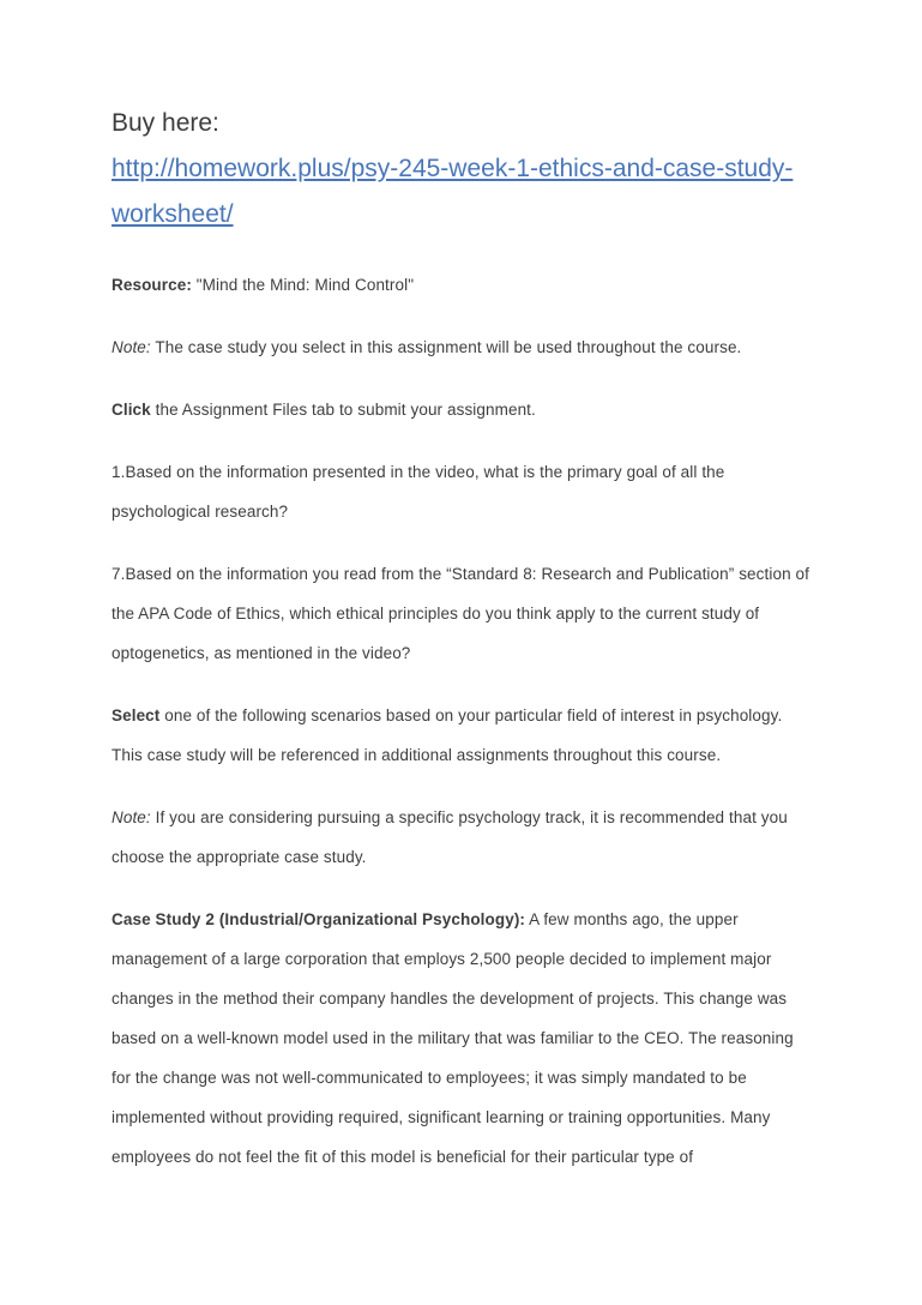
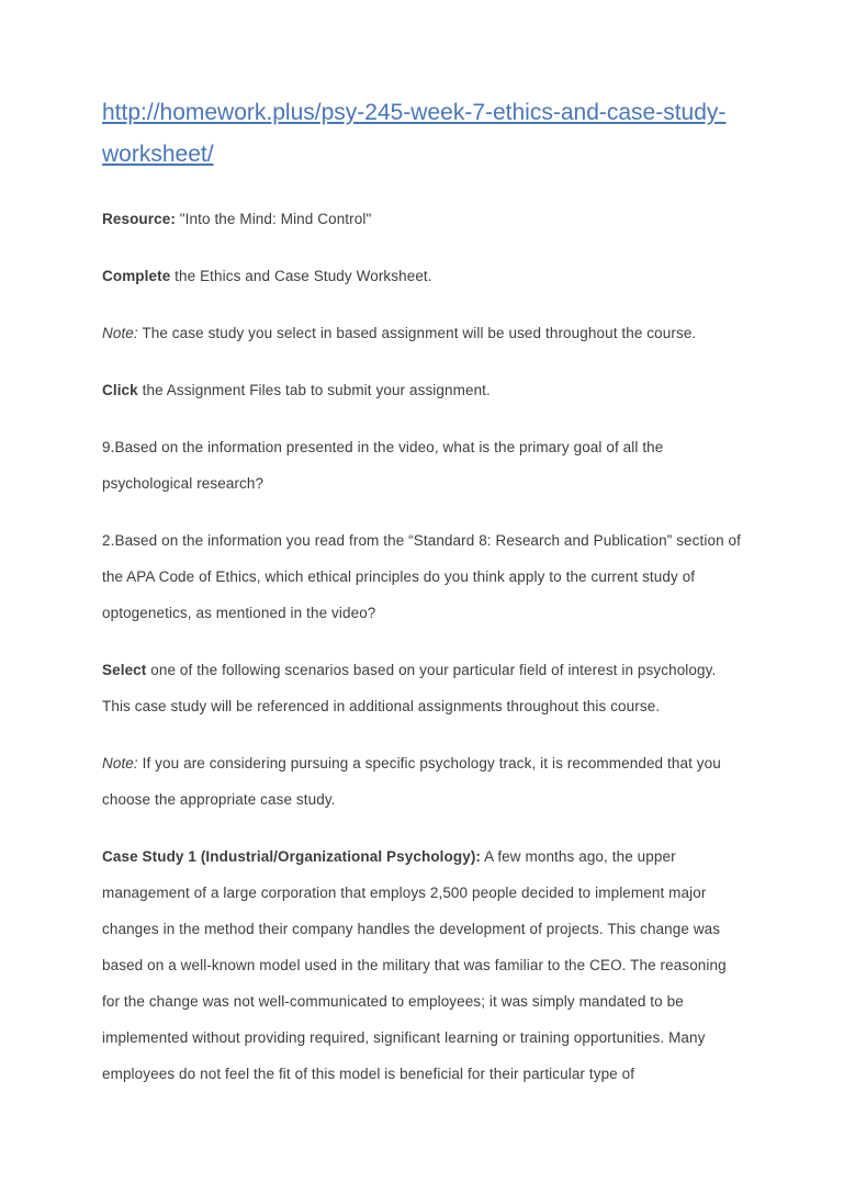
- Buy here:
- http://homework.plus/psy-245-week-1-ethics-and-case-study-worksheet/
+ http://homework.plus/psy-245-week-7-ethics-and-case-study-worksheet/
- Resource: "Mind the Mind: Mind Control"
+ Resource: "Into the Mind: Mind Control"
+ Complete the Ethics and Case Study Worksheet.
- Note: The case study you select in this assignment will be used throughout the course.
+ Note: The case study you select in based assignment will be used throughout the course.
  Click the Assignment Files tab to submit your assignment.
- 1.Based on the information presented in the video, what is the primary goal of all the psychological research?
+ 9.Based on the information presented in the video, what is the primary goal of all the psychological research?
- 7.Based on the information you read from the “Standard 8: Research and Publication” section of the APA Code of Ethics, which ethical principles do you think apply to the current study of optogenetics, as mentioned in the video?
+ 2.Based on the information you read from the “Standard 8: Research and Publication” section of the APA Code of Ethics, which ethical principles do you think apply to the current study of optogenetics, as mentioned in the video?
  Select one of the following scenarios based on your particular field of interest in psychology. This case study will be referenced in additional assignments throughout this course.
  Note: If you are considering pursuing a specific psychology track, it is recommended that you choose the appropriate case study.
- Case Study 2 (Industrial/Organizational Psychology): A few months ago, the upper management of a large corporation that employs 2,500 people decided to implement major changes in the method their company handles the development of projects. This change was based on a well-known model used in the military that was familiar to the CEO. The reasoning for the change was not well-communicated to employees; it was simply mandated to be implemented without providing required, significant learning or training opportunities. Many employees do not feel the fit of this model is beneficial for their particular type of
+ Case Study 1 (Industrial/Organizational Psychology): A few months ago, the upper management of a large corporation that employs 2,500 people decided to implement major changes in the method their company handles the development of projects. This change was based on a well-known model used in the military that was familiar to the CEO. The reasoning for the change was not well-communicated to employees; it was simply mandated to be implemented without providing required, significant learning or training opportunities. Many employees do not feel the fit of this model is beneficial for their particular type of
